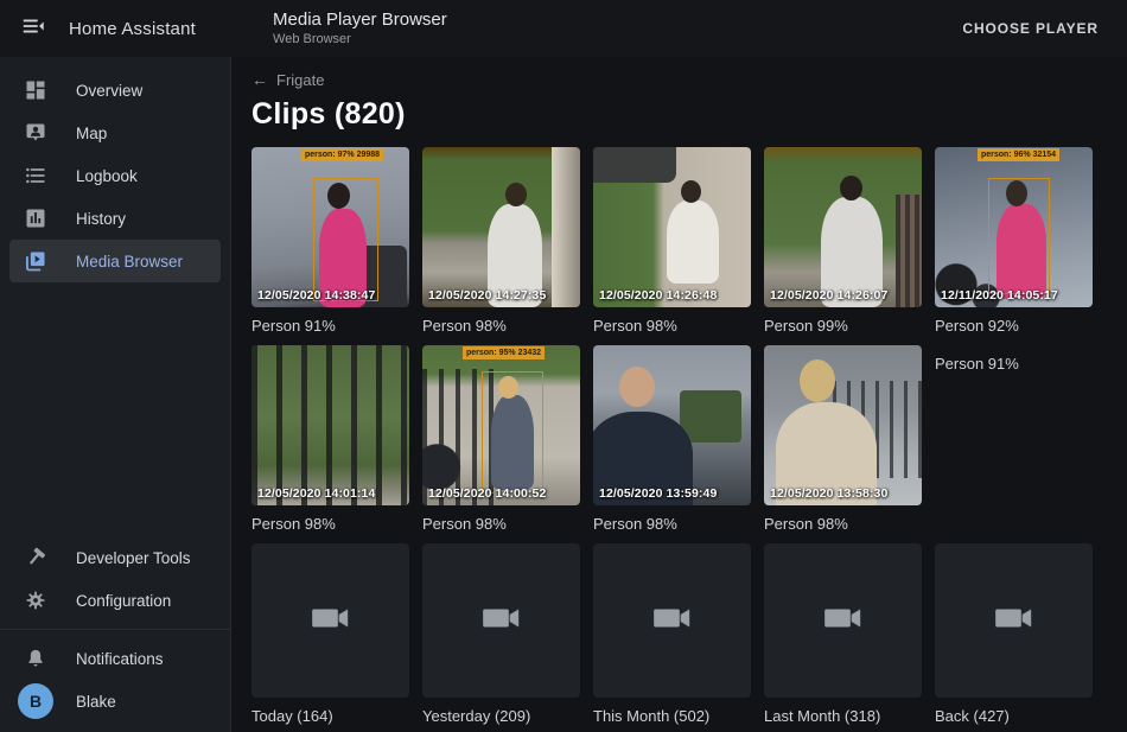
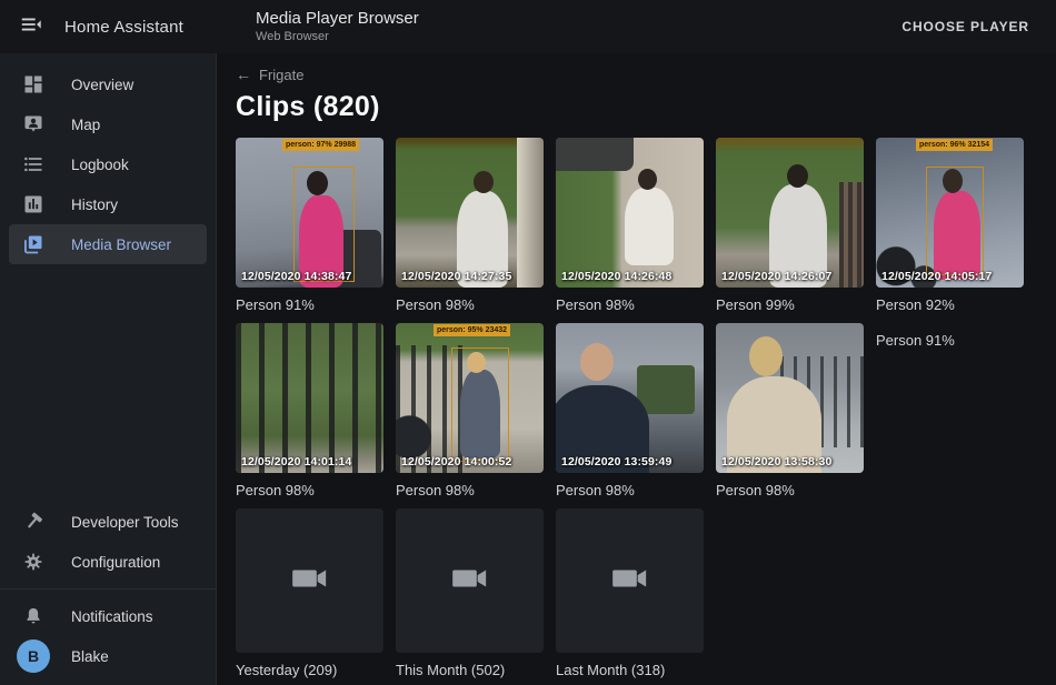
  Home Assistant
  Media Player Browser
  Web Browser
  CHOOSE PLAYER
  Overview
  Map
  Logbook
  History
  Media Browser
  Developer Tools
  Configuration
  Notifications
  B
  Blake
  ←
  Frigate
  Clips (820)
  12/05/2020 14:38:47
  Person 91%
  12/05/2020 14:27:35
  Person 98%
  12/05/2020 14:26:48
  Person 98%
  12/05/2020 14:26:07
  Person 99%
- 12/11/2020 14:05:17
+ 12/05/2020 14:05:17
  Person 92%
  12/05/2020 14:01:14
  Person 98%
  12/05/2020 14:00:52
  Person 98%
  12/05/2020 13:59:49
  Person 98%
  12/05/2020 13:58:30
  Person 98%
  Person 91%
- Today (164)
  Yesterday (209)
  This Month (502)
  Last Month (318)
- Back (427)
